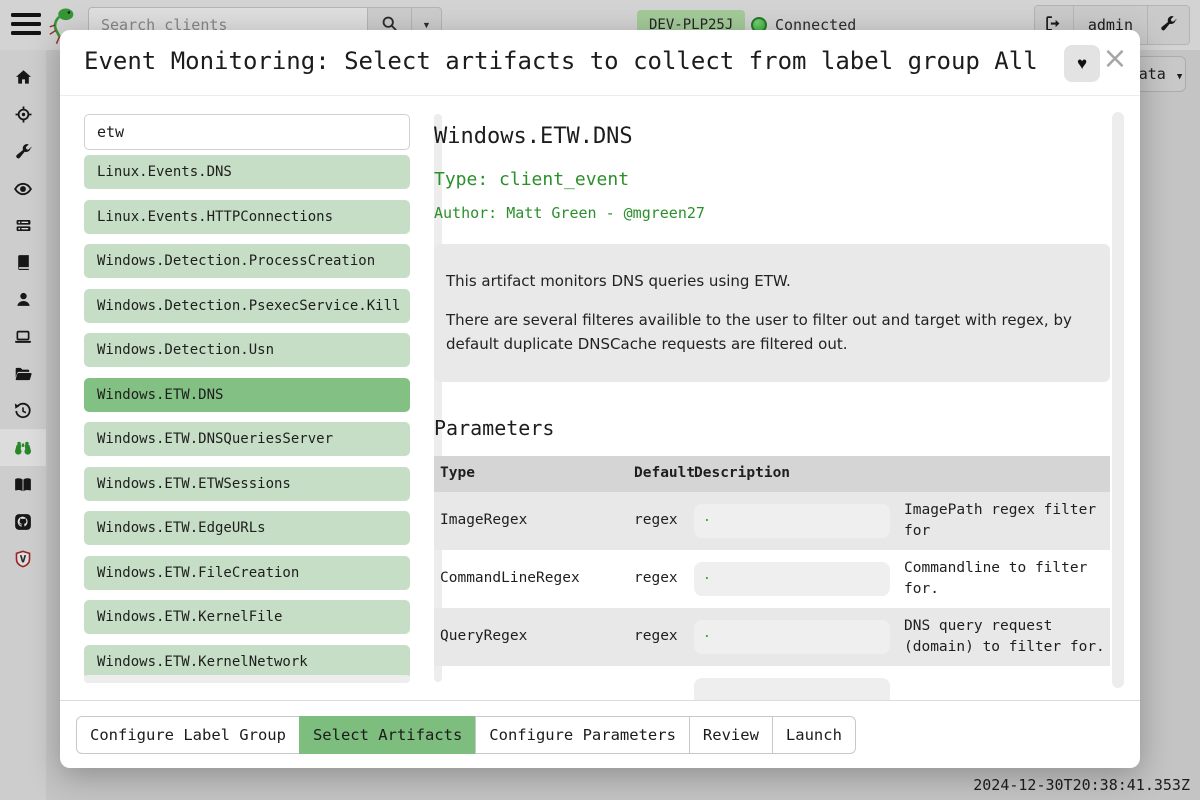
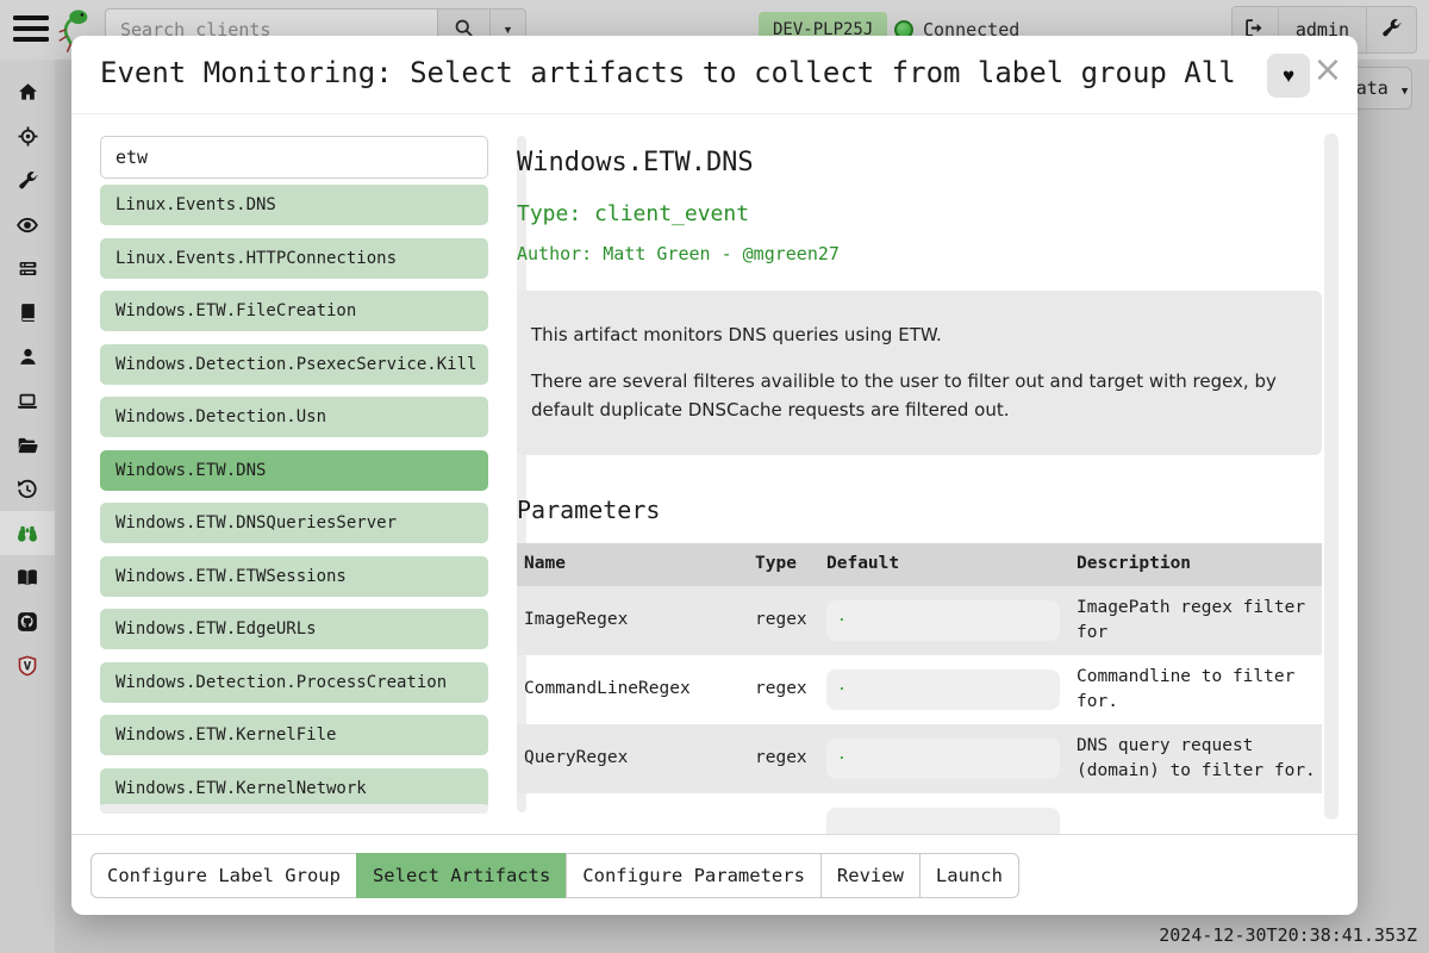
  Search clients
  ▼
  DEV-PLP25J
  Connected
  admin
  ata ▼
  2024-12-30T20:38:41.353Z
  Event Monitoring: Select artifacts to collect from label group All
  ♥
  ×
  etw
  Linux.Events.DNS
  Linux.Events.HTTPConnections
- Windows.Detection.ProcessCreation
+ Windows.ETW.FileCreation
  Windows.Detection.PsexecService.Kill
  Windows.Detection.Usn
  Windows.ETW.DNS
  Windows.ETW.DNSQueriesServer
  Windows.ETW.ETWSessions
  Windows.ETW.EdgeURLs
- Windows.ETW.FileCreation
+ Windows.Detection.ProcessCreation
  Windows.ETW.KernelFile
  Windows.ETW.KernelNetwork
  Windows.ETW.DNS
  Type: client_event
  Author: Matt Green - @mgreen27
  This artifact monitors DNS queries using ETW.
  There are several filteres availible to the user to filter out and target with regex, by default duplicate DNSCache requests are filtered out.
  Parameters
+ Name
  Type
  Default
  Description
  ImageRegex
  regex
  .
  ImagePath regex filter for
  CommandLineRegex
  regex
  .
  Commandline to filter for.
  QueryRegex
  regex
  .
  DNS query request (domain) to filter for.
  Configure Label Group
  Select Artifacts
  Configure Parameters
  Review
  Launch
